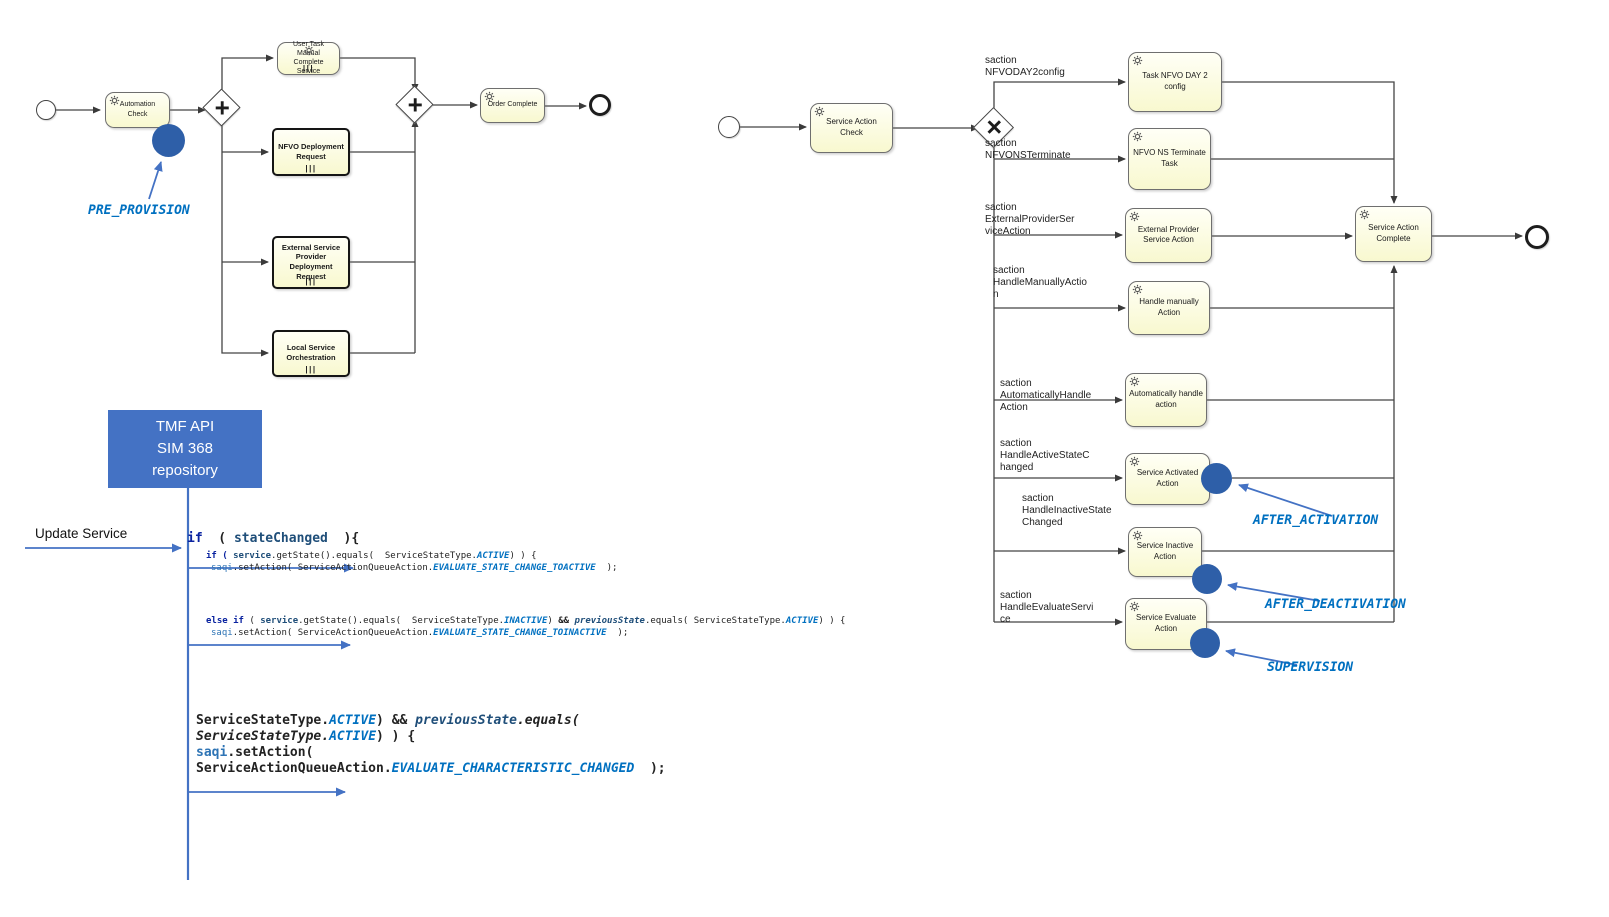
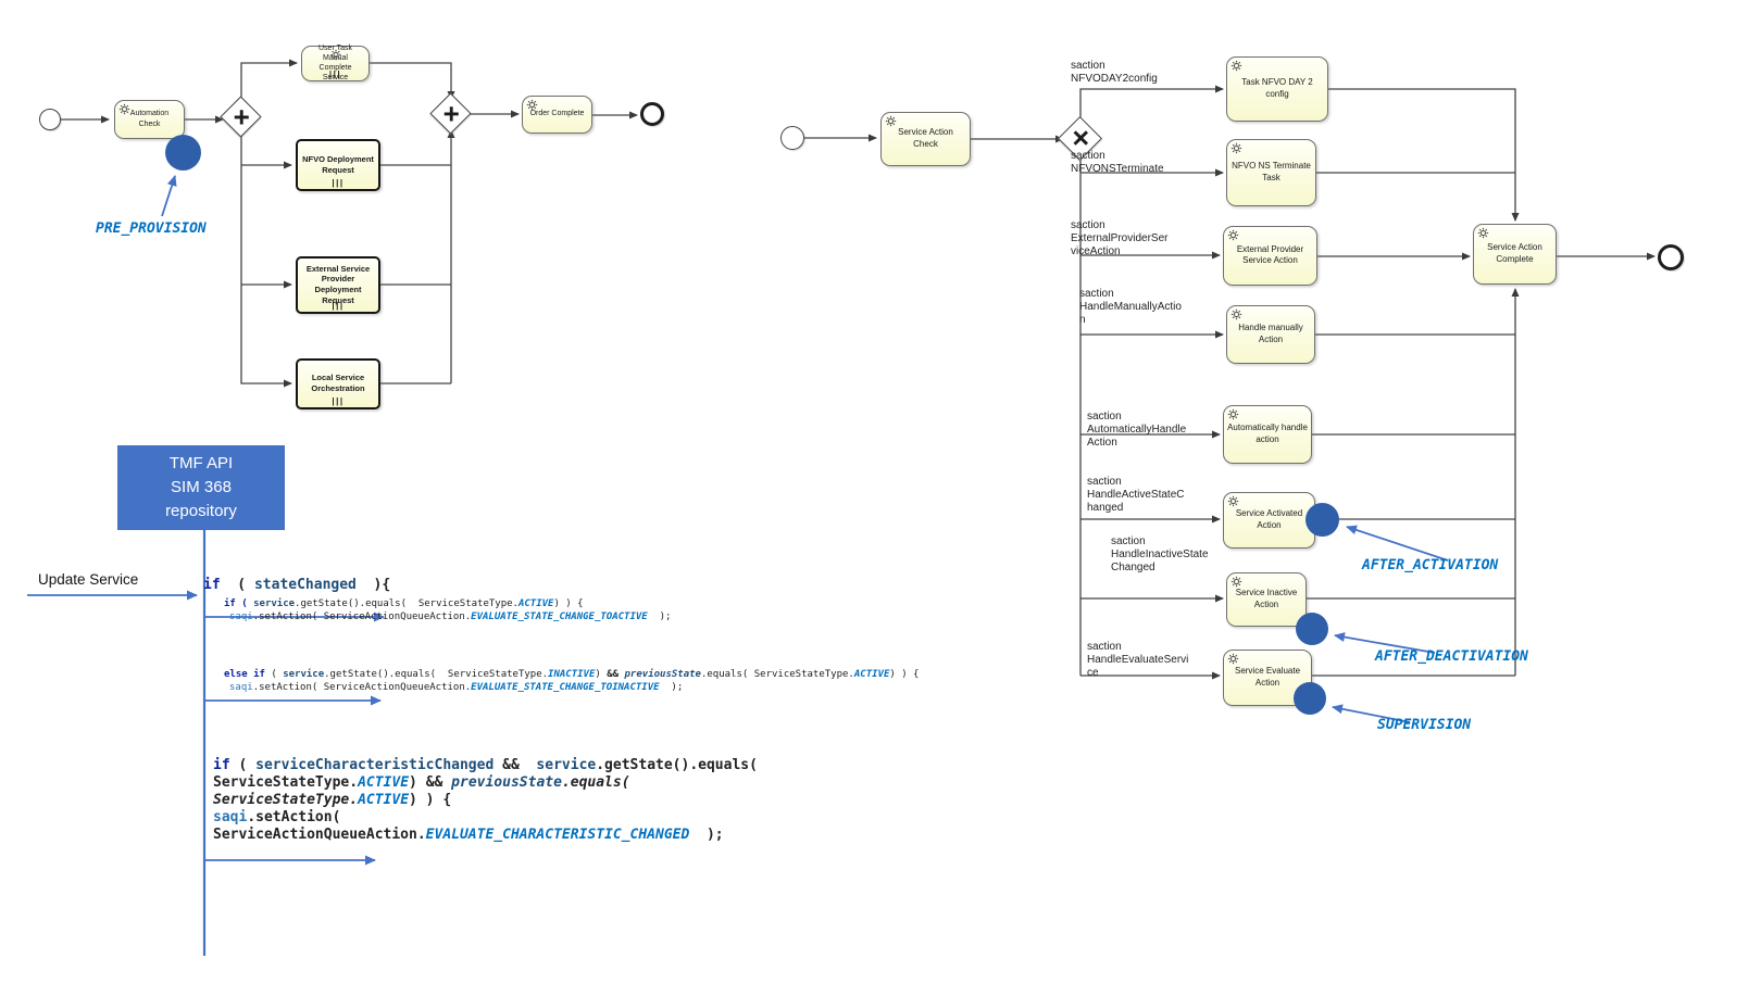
  PRE_PROVISION
  |||
  NFVO Deployment
  Request
  |||
  External Service
  Provider Deployment
  Request
  |||
  Local Service
  Orchestration
  |||
  Service Action
  Check
  saction
  NFVODAY2config
  saction
  NFVONSTerminate
  saction
  ExternalProviderSer
  viceAction
  saction
  HandleManuallyActio
  n
  saction
  AutomaticallyHandle
  Action
  saction
  HandleActiveStateC
  hanged
  saction
  HandleInactiveState
  Changed
  saction
  HandleEvaluateServi
  ce
  Task NFVO DAY 2
  config
  NFVO NS Terminate
  Task
  External Provider
  Service Action
  Handle manually Action
  Automatically handle
  action
  Service Activated
  Action
  Service Inactive
  Action
  Service Evaluate
  Action
  Service Action
  Complete
  AFTER_ACTIVATION
  AFTER_DEACTIVATION
  SUPERVISION
  TMF API
  SIM 368
  repository
  Update Service
  if ( stateChanged ){
  if ( service.getState().equals( ServiceStateType.ACTIVE) ) {
  saqi.setAction( ServiceActionQueueAction.EVALUATE_STATE_CHANGE_TOACTIVE );
  else if ( service.getState().equals( ServiceStateType.INACTIVE) && previousState.equals( ServiceStateType.ACTIVE) ) {
  saqi.setAction( ServiceActionQueueAction.EVALUATE_STATE_CHANGE_TOINACTIVE );
+ if ( serviceCharacteristicChanged && service.getState().equals(
  ServiceStateType.ACTIVE) && previousState.equals(
  ServiceStateType.ACTIVE) ) {
  saqi.setAction(
  ServiceActionQueueAction.EVALUATE_CHARACTERISTIC_CHANGED );
